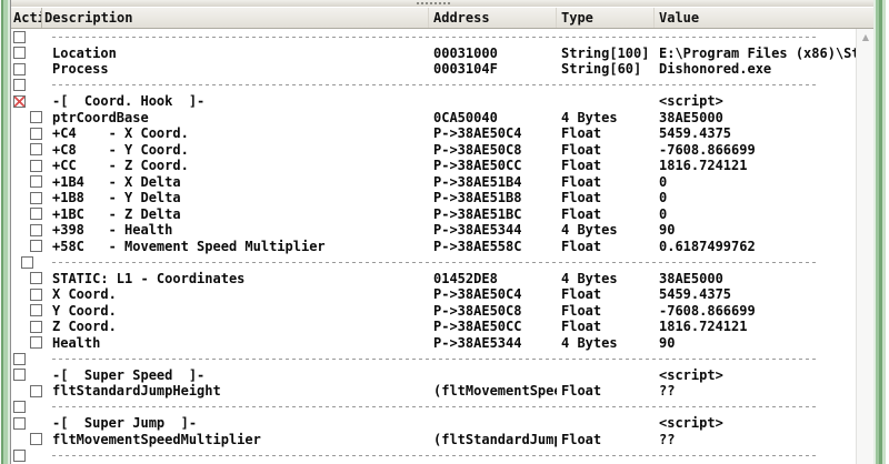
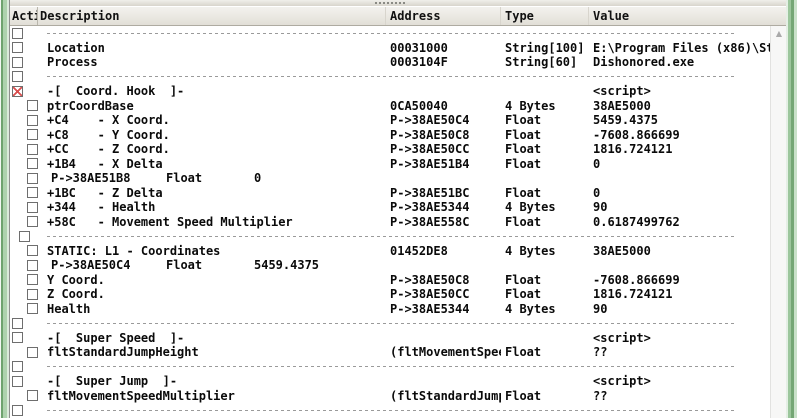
  Acti
  Description
  Address
  Type
  Value
  Location
  00031000
  String[100]
  E:\Program Files (x86)\S
  Process
  0003104F
  String[60]
  Dishonored.exe
  -[ Coord. Hook ]-
  <script>
  ptrCoordBase
  0CA50040
  4 Bytes
  38AE5000
  +C4 - X Coord.
  P->38AE50C4
  Float
  5459.4375
  +C8 - Y Coord.
  P->38AE50C8
  Float
  -7608.866699
  +CC - Z Coord.
  P->38AE50CC
  Float
  1816.724121
  +1B4 - X Delta
  P->38AE51B4
  Float
  0
- +1B8 - Y Delta
  P->38AE51B8
  Float
  0
  +1BC - Z Delta
  P->38AE51BC
  Float
  0
- +398 - Health
+ +344 - Health
  P->38AE5344
  4 Bytes
  90
  +58C - Movement Speed Multiplier
  P->38AE558C
  Float
  0.6187499762
  STATIC: L1 - Coordinates
  01452DE8
  4 Bytes
  38AE5000
- X Coord.
  P->38AE50C4
  Float
  5459.4375
  Y Coord.
  P->38AE50C8
  Float
  -7608.866699
  Z Coord.
  P->38AE50CC
  Float
  1816.724121
  Health
  P->38AE5344
  4 Bytes
  90
  -[ Super Speed ]-
  <script>
  fltStandardJumpHeight
  (fltMovementSpe
  Float
  ??
  -[ Super Jump ]-
  <script>
  fltMovementSpeedMultiplier
  (fltStandardJum
  Float
  ??
  ▲
